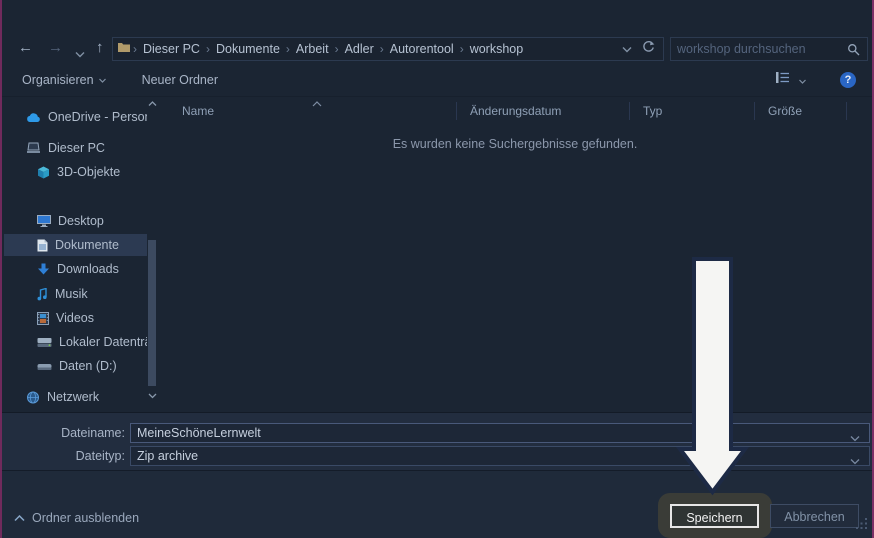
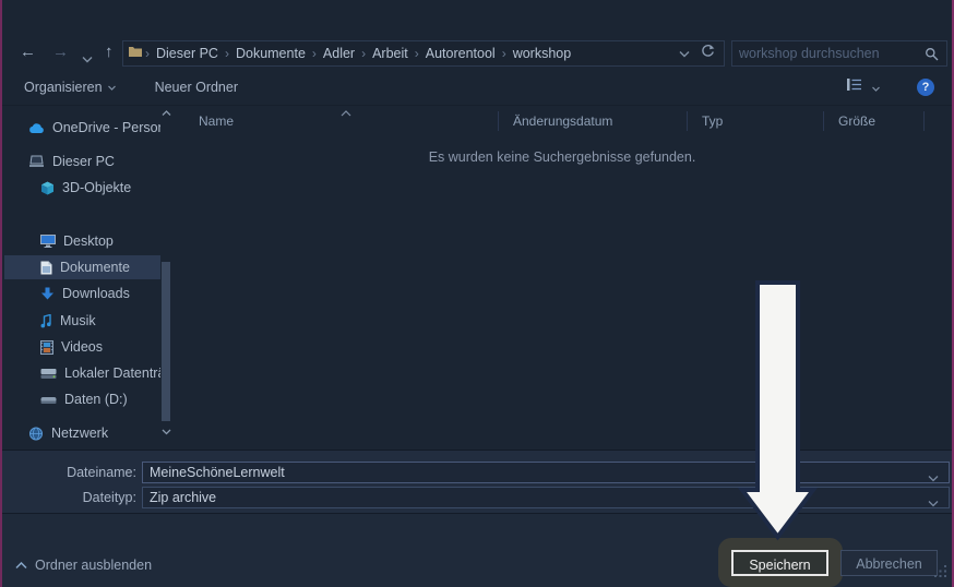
  ←
  →
  ↑
  ›
  Dieser PC
  ›
  Dokumente
  ›
- Arbeit
+ Adler
  ›
- Adler
+ Arbeit
  ›
  Autorentool
  ›
  workshop
  workshop durchsuchen
  Organisieren
  Neuer Ordner
  ?
  OneDrive - Perso
  Dieser PC
  3D-Objekte
  Desktop
  Dokumente
  Downloads
  Musik
  Videos
  Lokaler Datentr
  Daten (D:)
  Netzwerk
  Name
  Änderungsdatum
  Typ
  Größe
  Es wurden keine Suchergebnisse gefunden.
  Dateiname:
  MeineSchöneLernwelt
  Dateityp:
  Zip archive
  Ordner ausblenden
  Speichern
  Abbrechen
